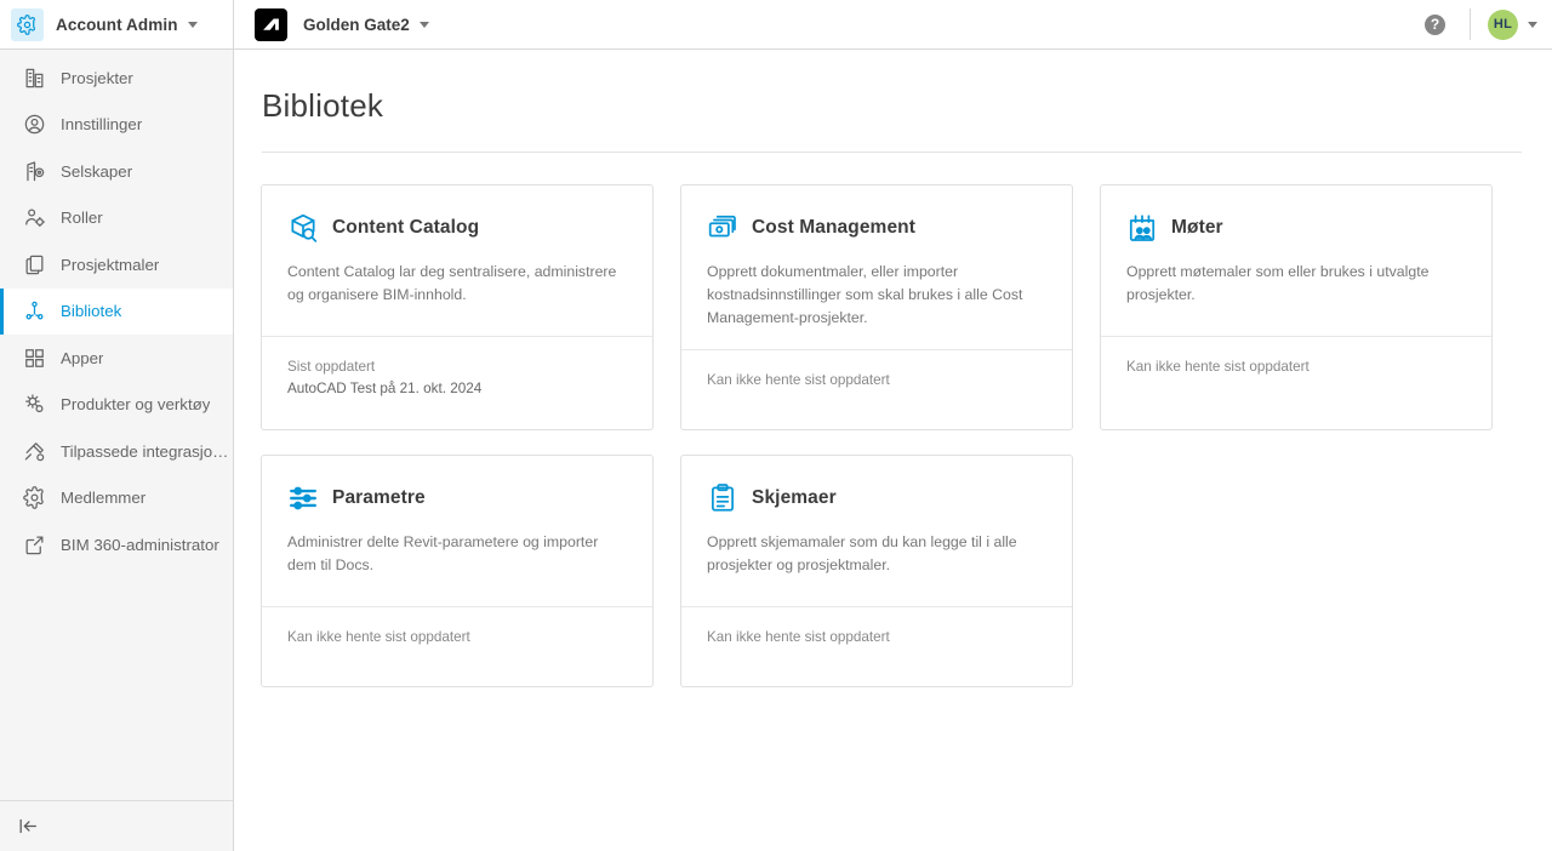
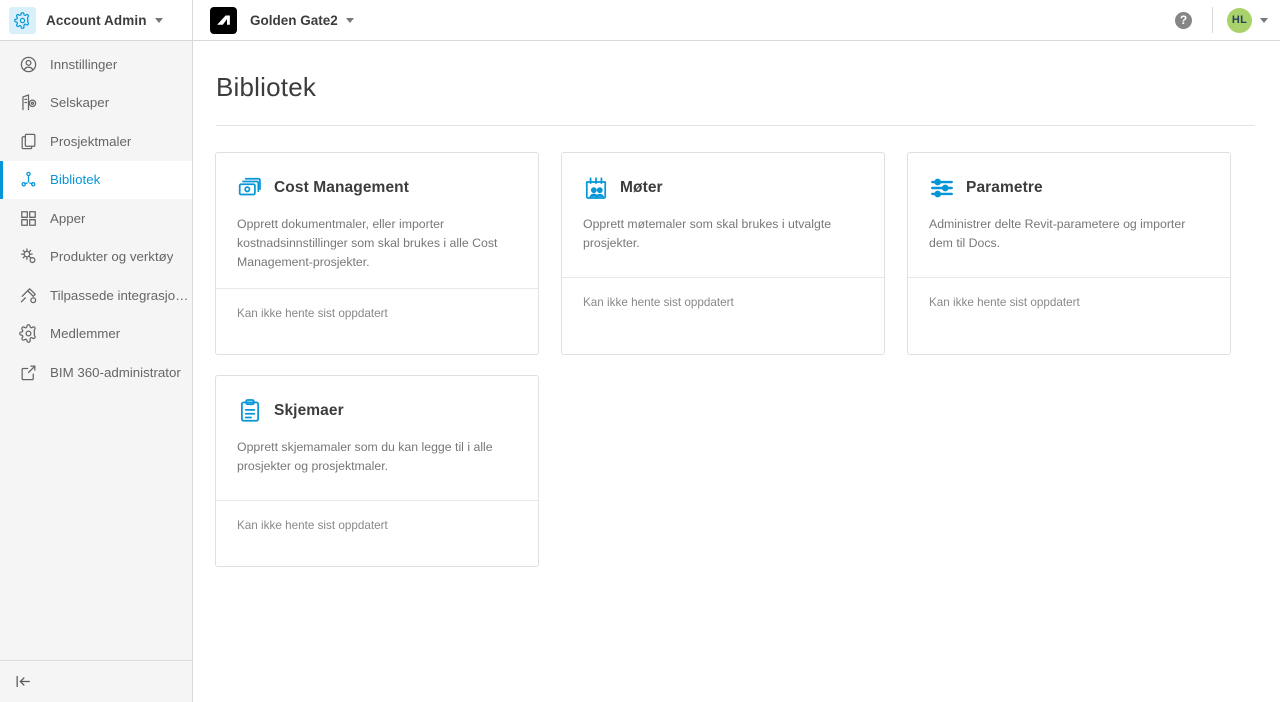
  Account Admin
  Golden Gate2
  ?
  HL
- Prosjekter
  Innstillinger
  Selskaper
- Roller
  Prosjektmaler
  Bibliotek
  Apper
  Produkter og verktøy
  Tilpassede integrasjon…
  Medlemmer
  BIM 360-administrator
  Bibliotek
- Content Catalog
- Content Catalog lar deg sentralisere, administrere og organisere BIM-innhold.
- Sist oppdatert
- AutoCAD Test på 21. okt. 2024
  Cost Management
  Opprett dokumentmaler, eller importer kostnadsinnstillinger som skal brukes i alle Cost Management-prosjekter.
  Kan ikke hente sist oppdatert
  Møter
- Opprett møtemaler som eller brukes i utvalgte prosjekter.
+ Opprett møtemaler som skal brukes i utvalgte prosjekter.
  Kan ikke hente sist oppdatert
  Parametre
  Administrer delte Revit-parametere og importer dem til Docs.
  Kan ikke hente sist oppdatert
  Skjemaer
  Opprett skjemamaler som du kan legge til i alle prosjekter og prosjektmaler.
  Kan ikke hente sist oppdatert
